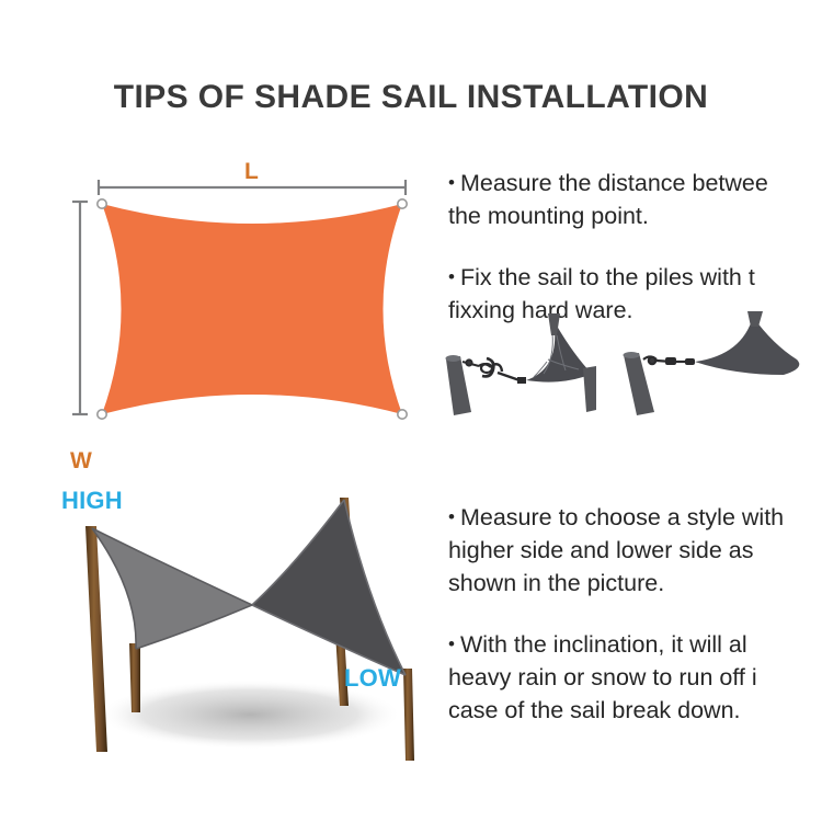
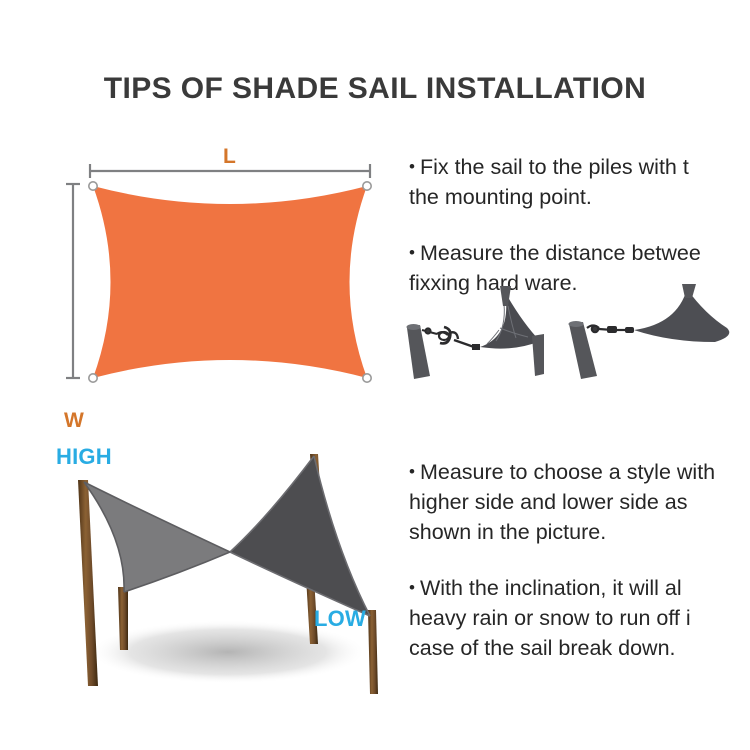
  TIPS OF SHADE SAIL INSTALLATION
  L
  W
- • Measure the distance betwee
+ • Fix the sail to the piles with t
  the mounting point.
- • Fix the sail to the piles with t
+ • Measure the distance betwee
  fixxing hard ware.
  HIGH
  LOW
  • Measure to choose a style with
  higher side and lower side as
  shown in the picture.
  • With the inclination, it will al
  heavy rain or snow to run off i
  case of the sail break down.
